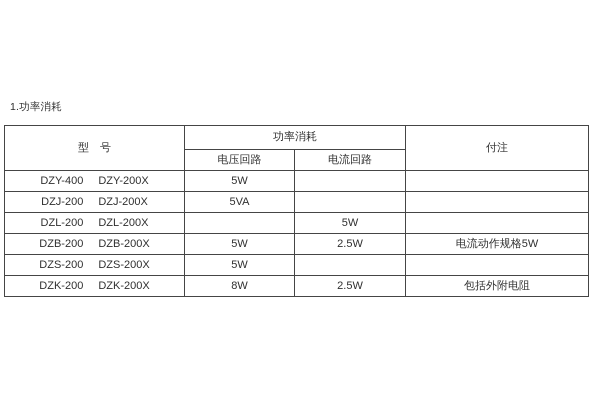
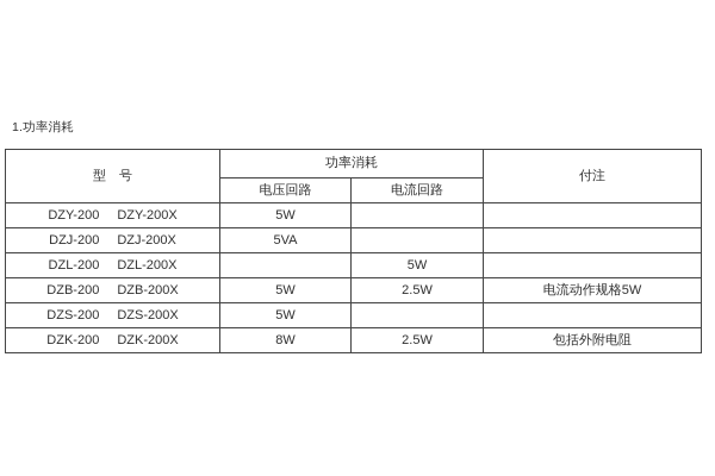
  1.功率消耗
  型 号	功率消耗	付注
  电压回路	电流回路
- DZY-400 DZY-200X	5W
+ DZY-200 DZY-200X	5W
  DZJ-200 DZJ-200X	5VA
  DZL-200 DZL-200X		5W
  DZB-200 DZB-200X	5W	2.5W	电流动作规格5W
  DZS-200 DZS-200X	5W
  DZK-200 DZK-200X	8W	2.5W	包括外附电阻
